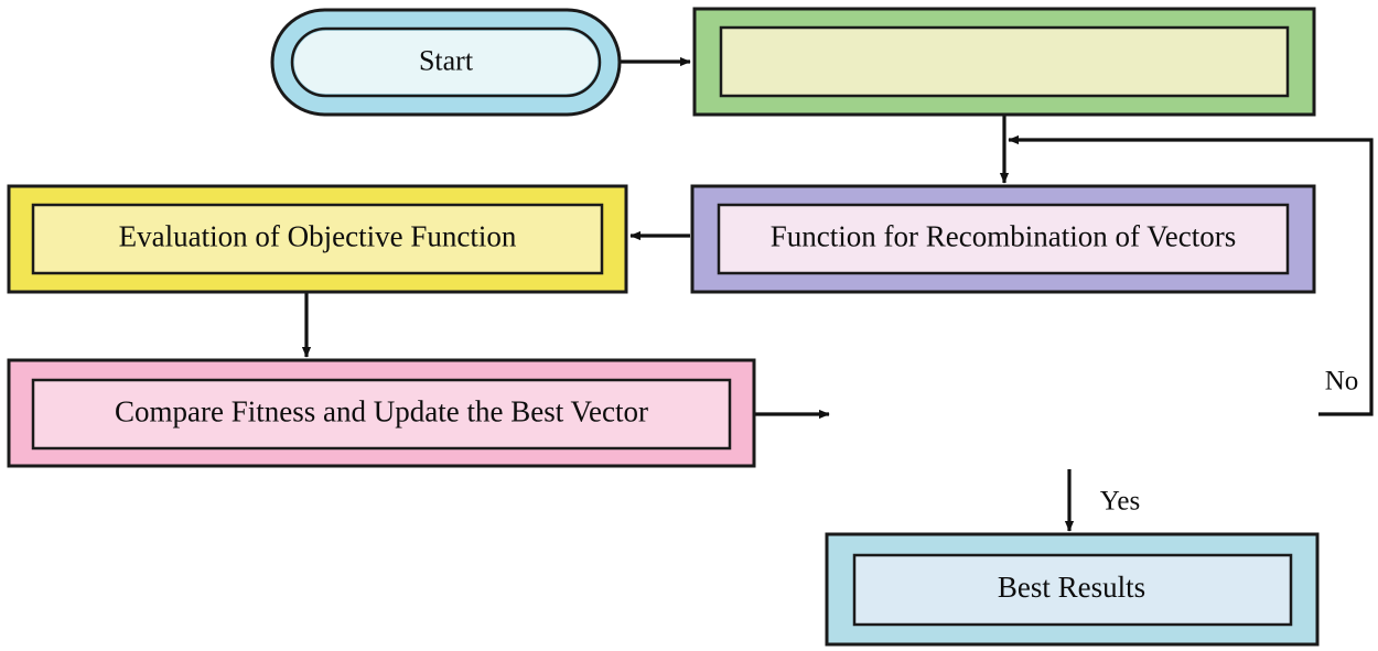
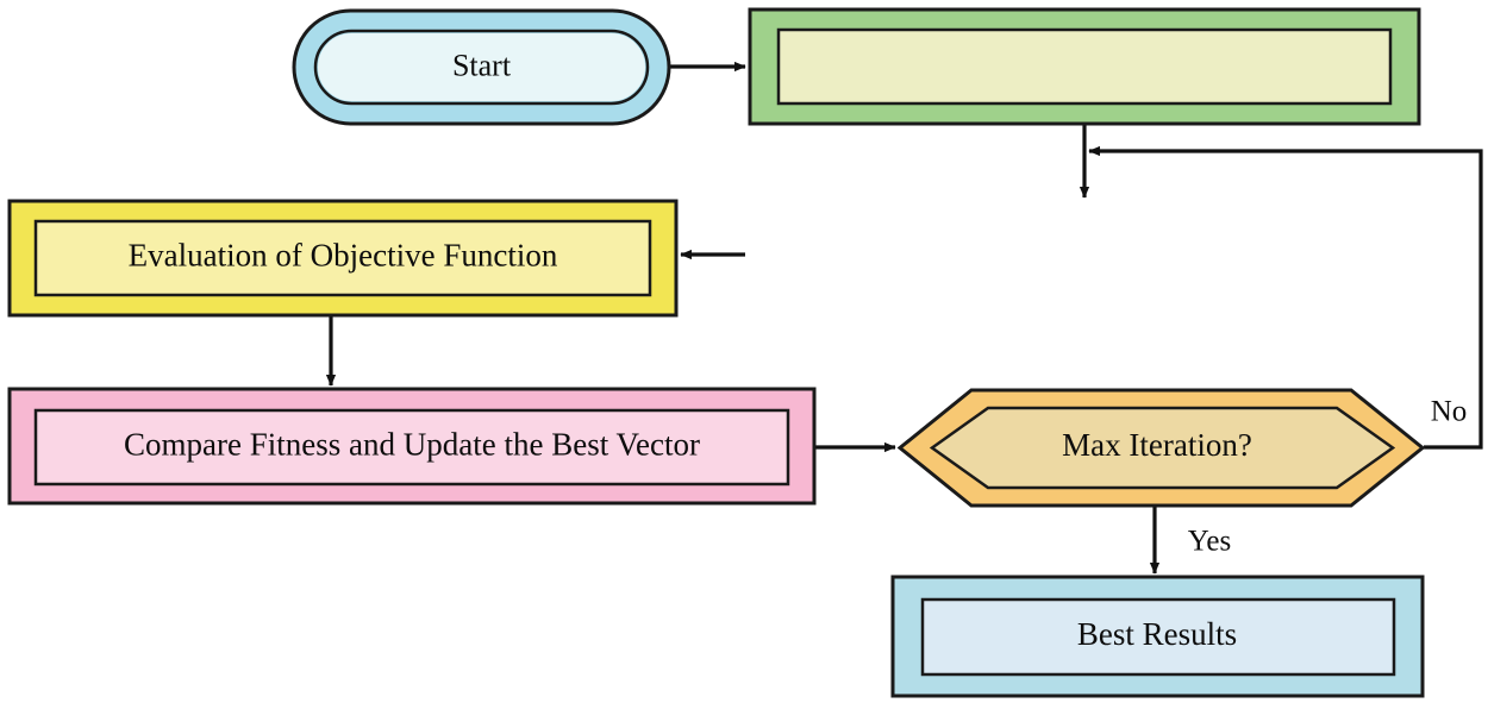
  Start
- Function for Recombination of Vectors
  Evaluation of Objective Function
  Compare Fitness and Update the Best Vector
+ Max Iteration?
  Best Results
  No
  Yes
